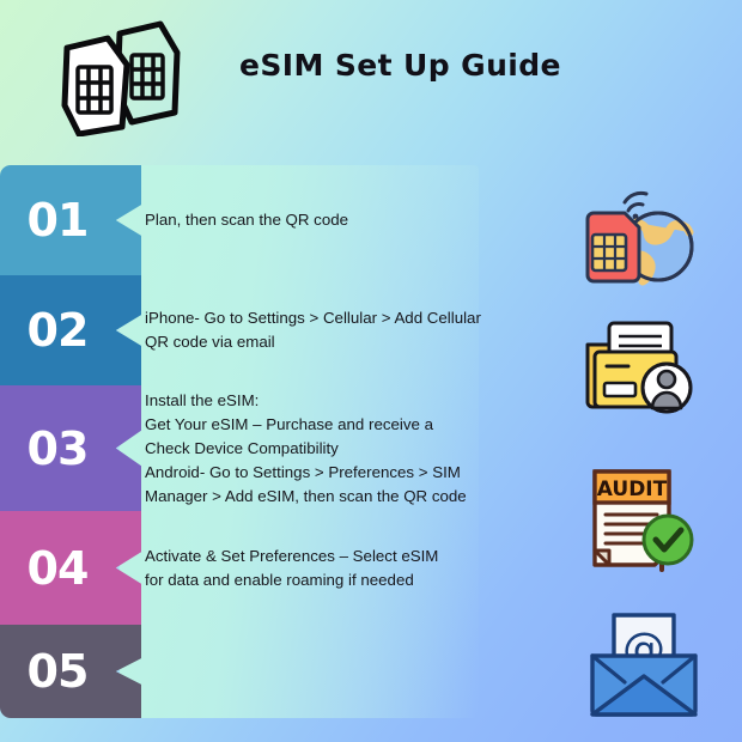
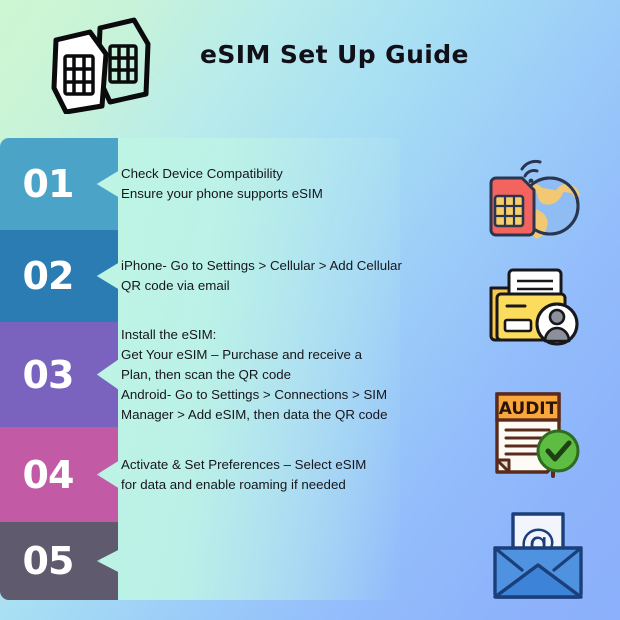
  eSIM Set Up Guide
  01
- Plan, then scan the QR code
+ Check Device Compatibility
+ Ensure your phone supports eSIM
  02
  iPhone- Go to Settings > Cellular > Add Cellular
  QR code via email
  03
  Install the eSIM:
  Get Your eSIM – Purchase and receive a
- Check Device Compatibility
+ Plan, then scan the QR code
- Android- Go to Settings > Preferences > SIM
+ Android- Go to Settings > Connections > SIM
- Manager > Add eSIM, then scan the QR code
+ Manager > Add eSIM, then data the QR code
  04
  Activate & Set Preferences – Select eSIM
  for data and enable roaming if needed
  05
  AUDIT
  @
